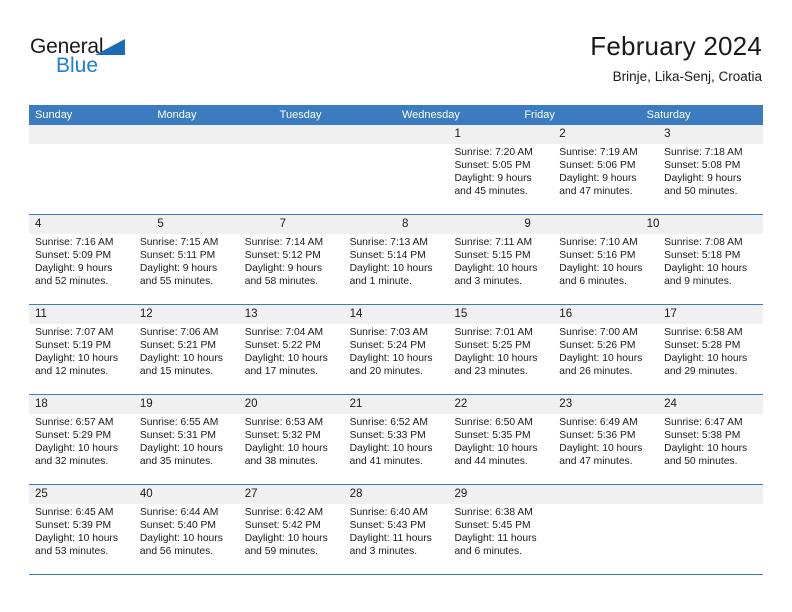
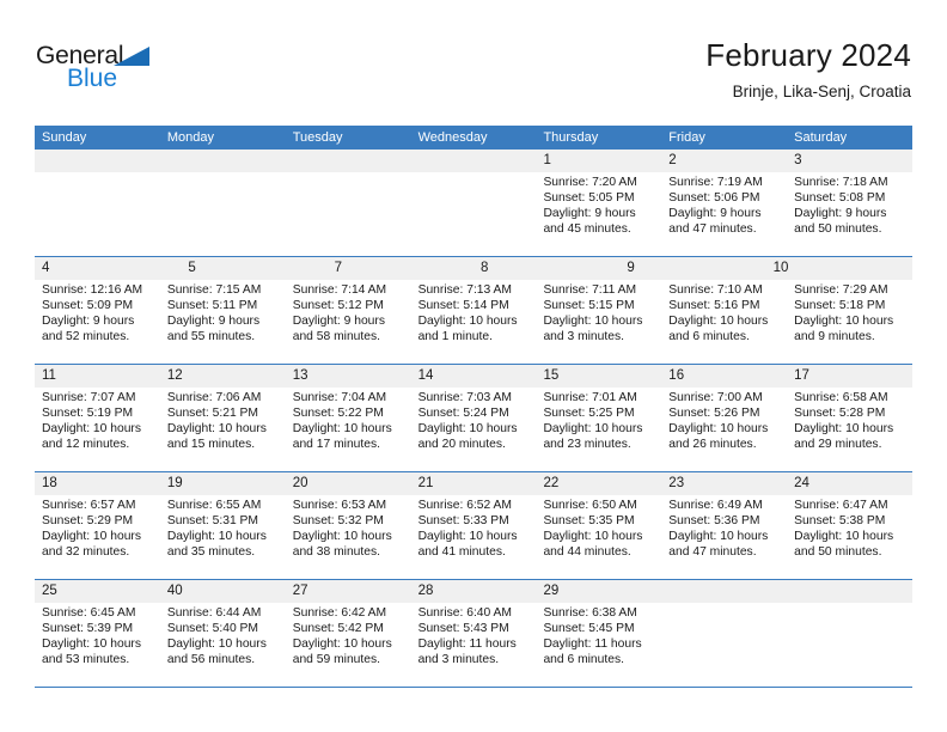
  General
  Blue
  February 2024
  Brinje, Lika-Senj, Croatia
  Sunday
  Monday
  Tuesday
  Wednesday
+ Thursday
  Friday
  Saturday
  1
  2
  3
  Sunrise: 7:20 AM
  Sunset: 5:05 PM
  Daylight: 9 hours
  and 45 minutes.
  Sunrise: 7:19 AM
  Sunset: 5:06 PM
  Daylight: 9 hours
  and 47 minutes.
  Sunrise: 7:18 AM
  Sunset: 5:08 PM
  Daylight: 9 hours
  and 50 minutes.
  4
  5
  7
  8
  9
  10
- Sunrise: 7:16 AM
+ Sunrise: 12:16 AM
  Sunset: 5:09 PM
  Daylight: 9 hours
  and 52 minutes.
  Sunrise: 7:15 AM
  Sunset: 5:11 PM
  Daylight: 9 hours
  and 55 minutes.
  Sunrise: 7:14 AM
  Sunset: 5:12 PM
  Daylight: 9 hours
  and 58 minutes.
  Sunrise: 7:13 AM
  Sunset: 5:14 PM
  Daylight: 10 hours
  and 1 minute.
  Sunrise: 7:11 AM
  Sunset: 5:15 PM
  Daylight: 10 hours
  and 3 minutes.
  Sunrise: 7:10 AM
  Sunset: 5:16 PM
  Daylight: 10 hours
  and 6 minutes.
- Sunrise: 7:08 AM
+ Sunrise: 7:29 AM
  Sunset: 5:18 PM
  Daylight: 10 hours
  and 9 minutes.
  11
  12
  13
  14
  15
  16
  17
  Sunrise: 7:07 AM
  Sunset: 5:19 PM
  Daylight: 10 hours
  and 12 minutes.
  Sunrise: 7:06 AM
  Sunset: 5:21 PM
  Daylight: 10 hours
  and 15 minutes.
  Sunrise: 7:04 AM
  Sunset: 5:22 PM
  Daylight: 10 hours
  and 17 minutes.
  Sunrise: 7:03 AM
  Sunset: 5:24 PM
  Daylight: 10 hours
  and 20 minutes.
  Sunrise: 7:01 AM
  Sunset: 5:25 PM
  Daylight: 10 hours
  and 23 minutes.
  Sunrise: 7:00 AM
  Sunset: 5:26 PM
  Daylight: 10 hours
  and 26 minutes.
  Sunrise: 6:58 AM
  Sunset: 5:28 PM
  Daylight: 10 hours
  and 29 minutes.
  18
  19
  20
  21
  22
  23
  24
  Sunrise: 6:57 AM
  Sunset: 5:29 PM
  Daylight: 10 hours
  and 32 minutes.
  Sunrise: 6:55 AM
  Sunset: 5:31 PM
  Daylight: 10 hours
  and 35 minutes.
  Sunrise: 6:53 AM
  Sunset: 5:32 PM
  Daylight: 10 hours
  and 38 minutes.
  Sunrise: 6:52 AM
  Sunset: 5:33 PM
  Daylight: 10 hours
  and 41 minutes.
  Sunrise: 6:50 AM
  Sunset: 5:35 PM
  Daylight: 10 hours
  and 44 minutes.
  Sunrise: 6:49 AM
  Sunset: 5:36 PM
  Daylight: 10 hours
  and 47 minutes.
  Sunrise: 6:47 AM
  Sunset: 5:38 PM
  Daylight: 10 hours
  and 50 minutes.
  25
  40
  27
  28
  29
  Sunrise: 6:45 AM
  Sunset: 5:39 PM
  Daylight: 10 hours
  and 53 minutes.
  Sunrise: 6:44 AM
  Sunset: 5:40 PM
  Daylight: 10 hours
  and 56 minutes.
  Sunrise: 6:42 AM
  Sunset: 5:42 PM
  Daylight: 10 hours
  and 59 minutes.
  Sunrise: 6:40 AM
  Sunset: 5:43 PM
  Daylight: 11 hours
  and 3 minutes.
  Sunrise: 6:38 AM
  Sunset: 5:45 PM
  Daylight: 11 hours
  and 6 minutes.
